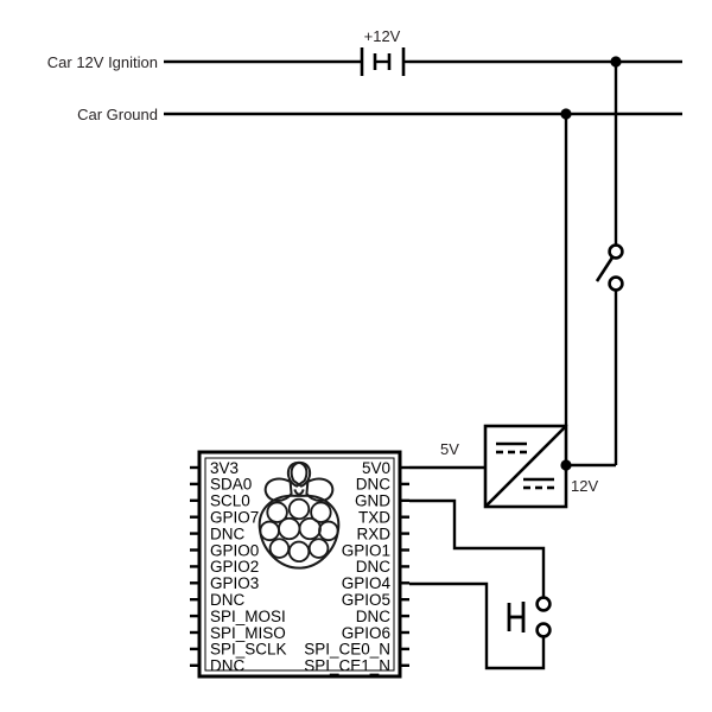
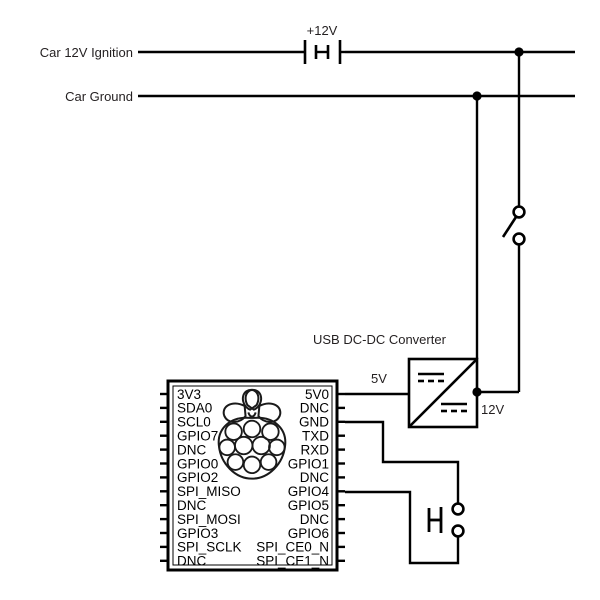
+ USB DC-DC Converter
  5V
  12V
  3V3
  SDA0
  SCL0
  GPIO7
  DNC
  GPIO0
  GPIO2
- GPIO3
+ SPI_MISO
  DNC
  SPI_MOSI
- SPI_MISO
+ GPIO3
  SPI_SCLK
  DNC
  5V0
  DNC
  GND
  TXD
  RXD
  GPIO1
  DNC
  GPIO4
  GPIO5
  DNC
  GPIO6
  SPI_CE0_N
  SPI_CE1_N
  Car 12V Ignition
  Car Ground
  +12V
